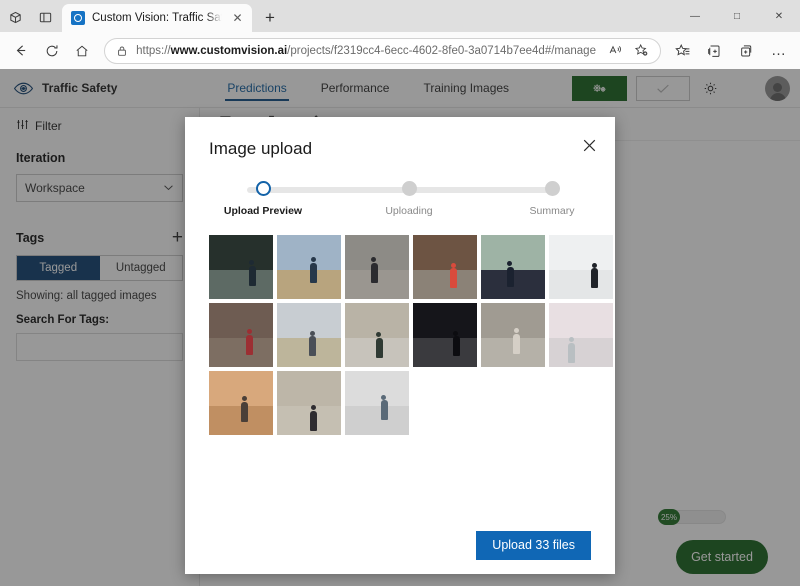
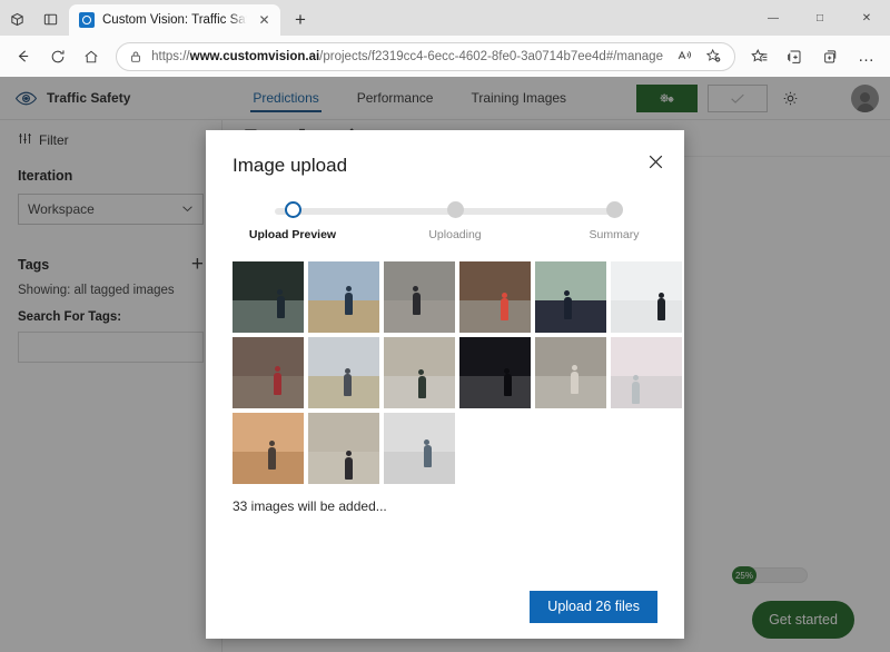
  Custom Vision: Traffic Sa
  ✕
  +
  —
  □
  ✕
  https://www.customvision.ai/projects/f2319cc4-6ecc-4602-8fe0-3a0714b7ee4d#/manage
  …
  Traffic Safety
  Predictions
  Performance
  Training Images
  Filter
  Iteration
  Workspace
  Tags
  +
- Tagged
- Untagged
  Showing: all tagged images
  Search For Tags:
  25%
  Get started
  Image upload
  Upload Preview
  Uploading
  Summary
+ 33 images will be added...
- Upload 33 files
+ Upload 26 files
